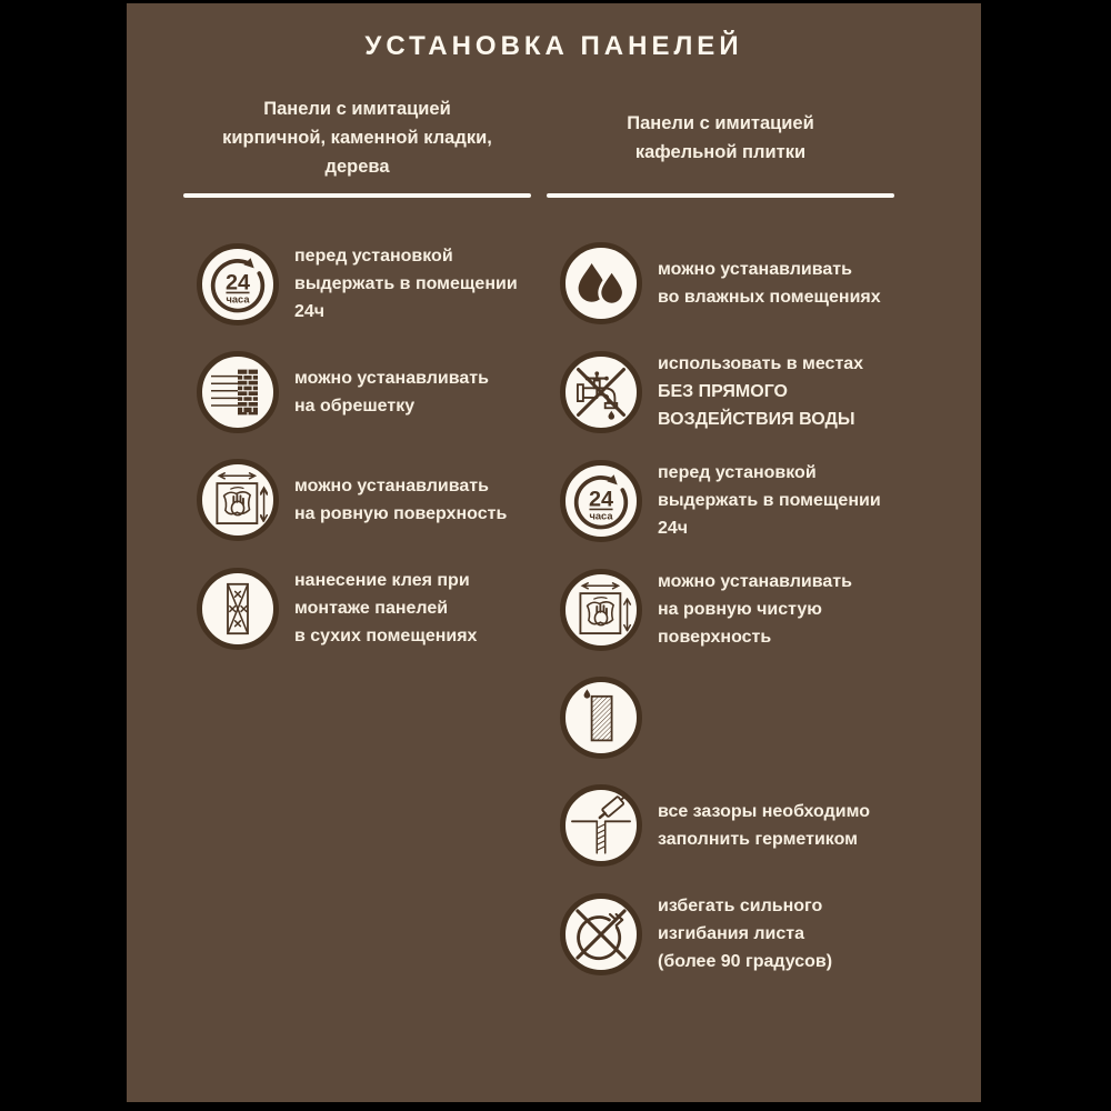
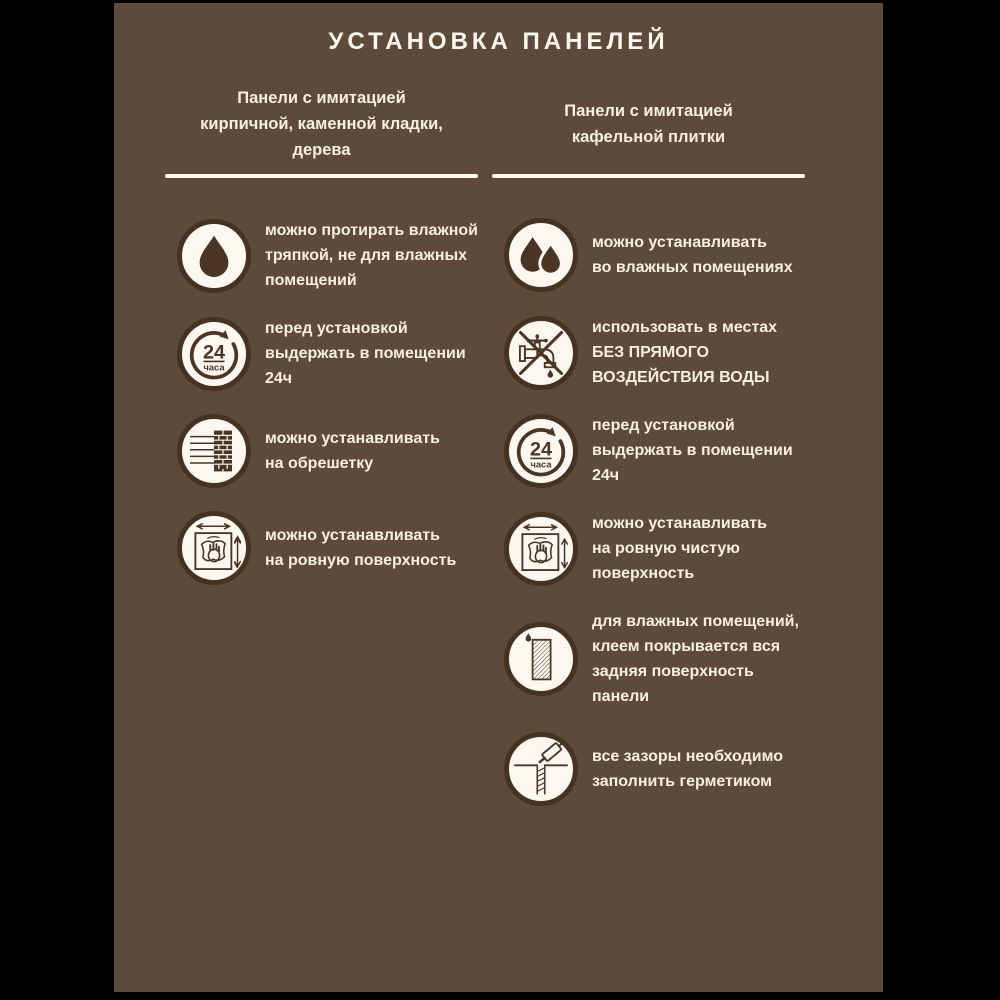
  УСТАНОВКА ПАНЕЛЕЙ
  Панели с имитацией
  кирпичной, каменной кладки,
  дерева
+ можно протирать влажной
+ тряпкой, не для влажных
+ помещений
  24
  часа
  перед установкой
  выдержать в помещении
  24ч
  можно устанавливать
  на обрешетку
  можно устанавливать
  на ровную поверхность
- нанесение клея при
- монтаже панелей
- в сухих помещениях
  Панели с имитацией
  кафельной плитки
  можно устанавливать
  во влажных помещениях
  использовать в местах
  БЕЗ ПРЯМОГО
  ВОЗДЕЙСТВИЯ ВОДЫ
  24
  часа
  перед установкой
  выдержать в помещении
  24ч
  можно устанавливать
  на ровную чистую
  поверхность
+ для влажных помещений,
+ клеем покрывается вся
+ задняя поверхность
+ панели
  все зазоры необходимо
  заполнить герметиком
- избегать сильного
- изгибания листа
- (более 90 градусов)
